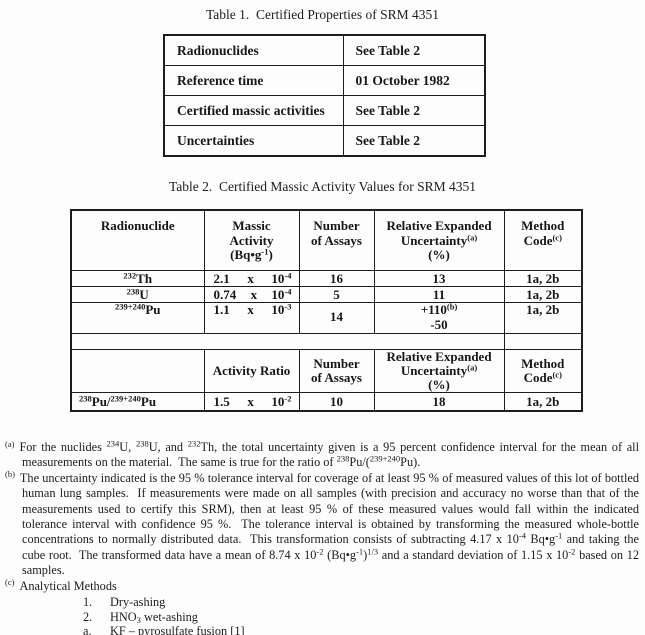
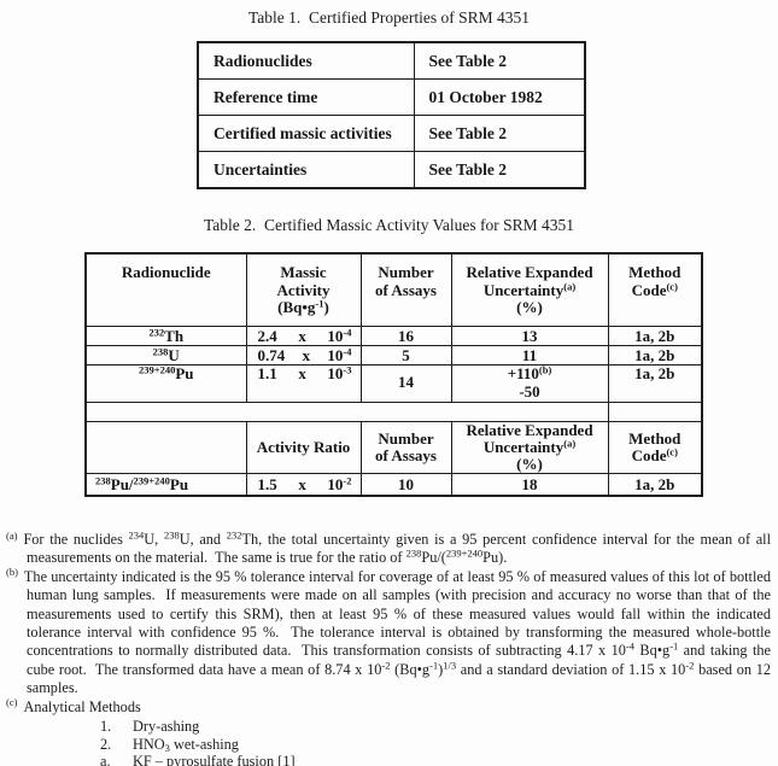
  Table 1. Certified Properties of SRM 4351
  Radionuclides	See Table 2
  Reference time	01 October 1982
  Certified massic activities	See Table 2
  Uncertainties	See Table 2
  Table 2. Certified Massic Activity Values for SRM 4351
  Radionuclide	MassicActivity(Bq•g-1)	Numberof Assays	Relative ExpandedUncertainty(a)(%)	MethodCode(c)
- 232Th	2.1 x 10-4	16	13	1a, 2b
+ 232Th	2.4 x 10-4	16	13	1a, 2b
  238U	0.74 x 10-4	5	11	1a, 2b
  239+240Pu	1.1 x 10-3	14	+110(b)-50	1a, 2b
  	Activity Ratio	Numberof Assays	Relative ExpandedUncertainty(a)(%)	MethodCode(c)
  238Pu/239+240Pu	1.5 x 10-2	10	18	1a, 2b
  (a) For the nuclides 234U, 238U, and 232Th, the total uncertainty given is a 95 percent confidence interval for the mean of all measurements on the material. The same is true for the ratio of 238Pu/(239+240Pu).
  (b) The uncertainty indicated is the 95 % tolerance interval for coverage of at least 95 % of measured values of this lot of bottled human lung samples. If measurements were made on all samples (with precision and accuracy no worse than that of the measurements used to certify this SRM), then at least 95 % of these measured values would fall within the indicated tolerance interval with confidence 95 %. The tolerance interval is obtained by transforming the measured whole-bottle concentrations to normally distributed data. This transformation consists of subtracting 4.17 x 10-4 Bq•g-1 and taking the cube root. The transformed data have a mean of 8.74 x 10-2 (Bq•g-1)1/3 and a standard deviation of 1.15 x 10-2 based on 12 samples.
  (c) Analytical Methods
  1.
  Dry-ashing
  2.
  HNO3 wet-ashing
  a.
  KF – pyrosulfate fusion [1]
